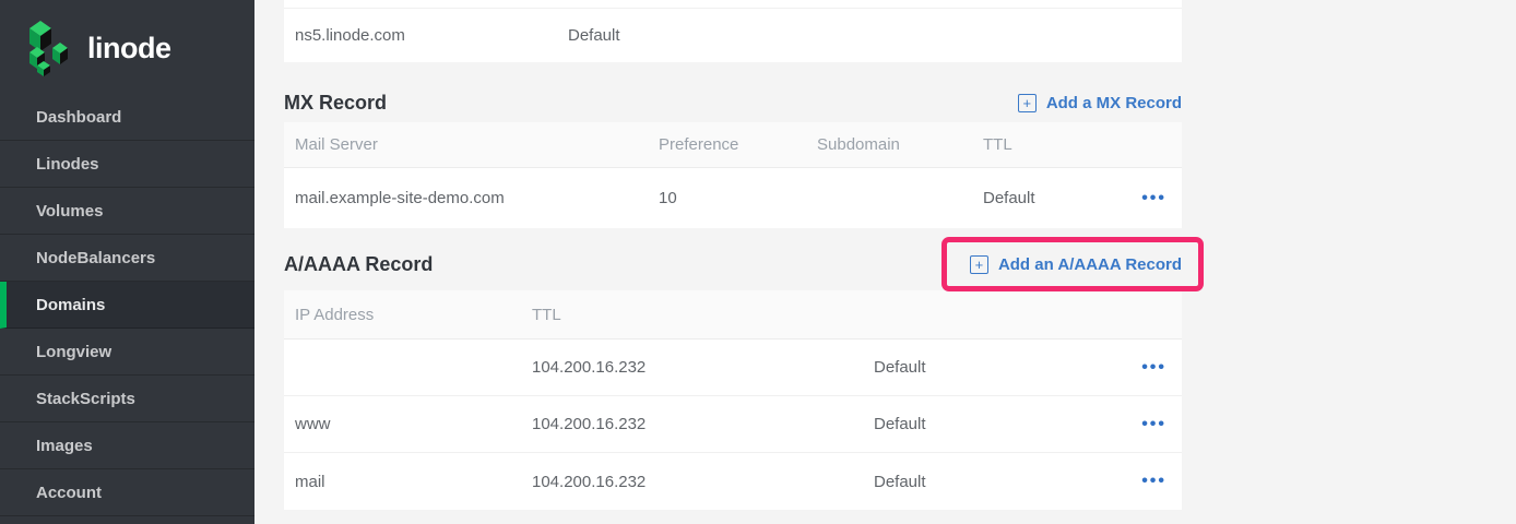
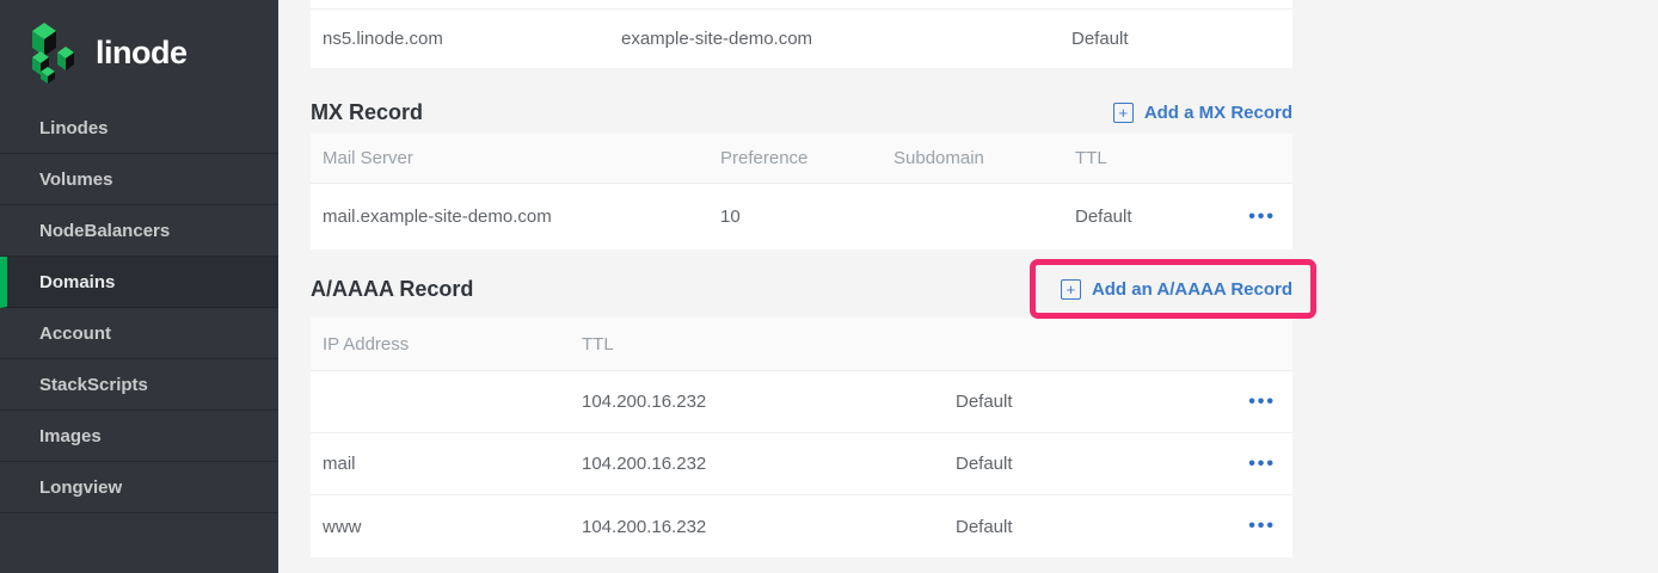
  linode
- Dashboard
  Linodes
  Volumes
  NodeBalancers
  Domains
- Longview
+ Account
  StackScripts
  Images
- Account
+ Longview
  ns5.linode.com
+ example-site-demo.com
  Default
  MX Record
  +
  Add a MX Record
  Mail Server
  Preference
  Subdomain
  TTL
  mail.example-site-demo.com
  10
  Default
  •••
  A/AAAA Record
  +
  Add an A/AAAA Record
  IP Address
  TTL
  104.200.16.232
  Default
  •••
- www
+ mail
  104.200.16.232
  Default
  •••
- mail
+ www
  104.200.16.232
  Default
  •••
